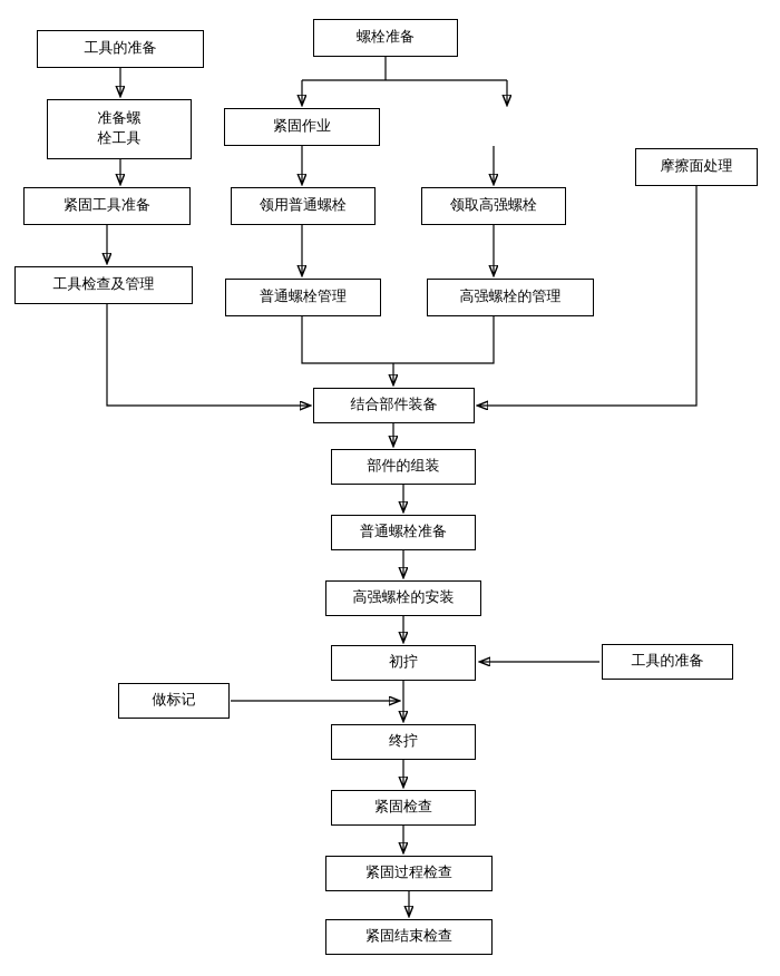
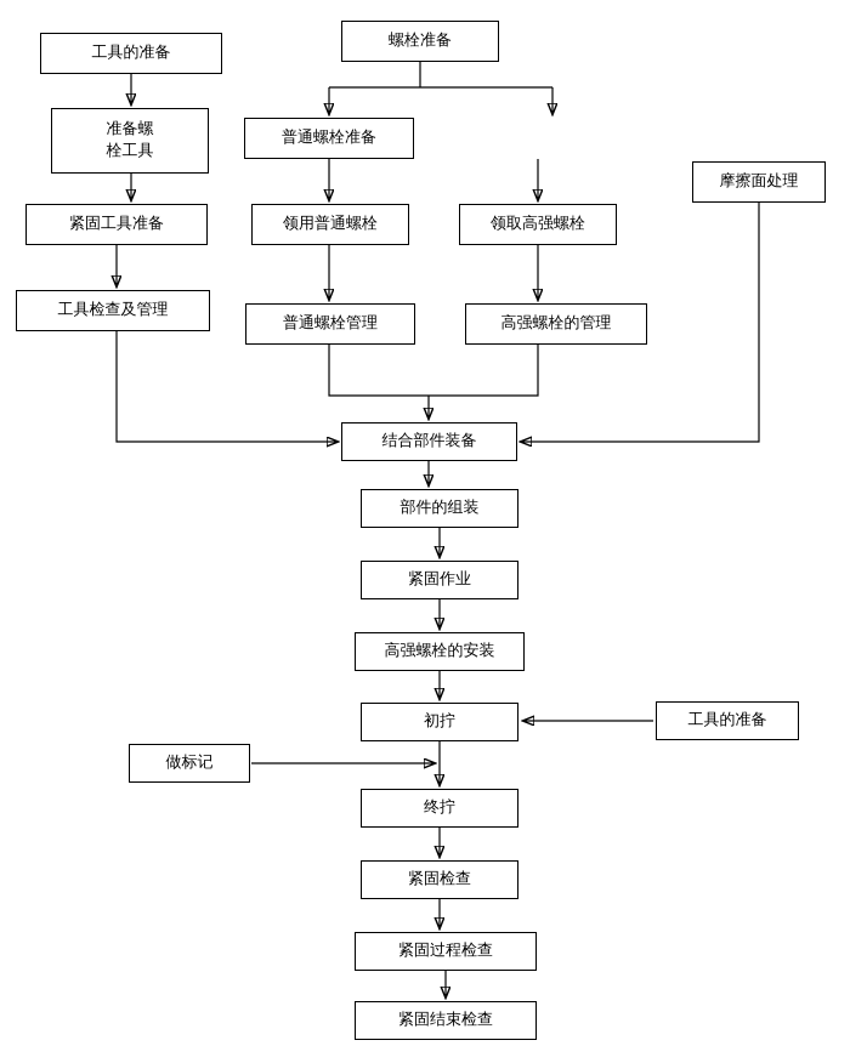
  工具的准备
  螺栓准备
  准备螺
  栓工具
- 紧固作业
+ 普通螺栓准备
  摩擦面处理
  紧固工具准备
  领用普通螺栓
  领取高强螺栓
  工具检查及管理
  普通螺栓管理
  高强螺栓的管理
  结合部件装备
  部件的组装
- 普通螺栓准备
+ 紧固作业
  高强螺栓的安装
  初拧
  工具的准备
  做标记
  终拧
  紧固检查
  紧固过程检查
  紧固结束检查
